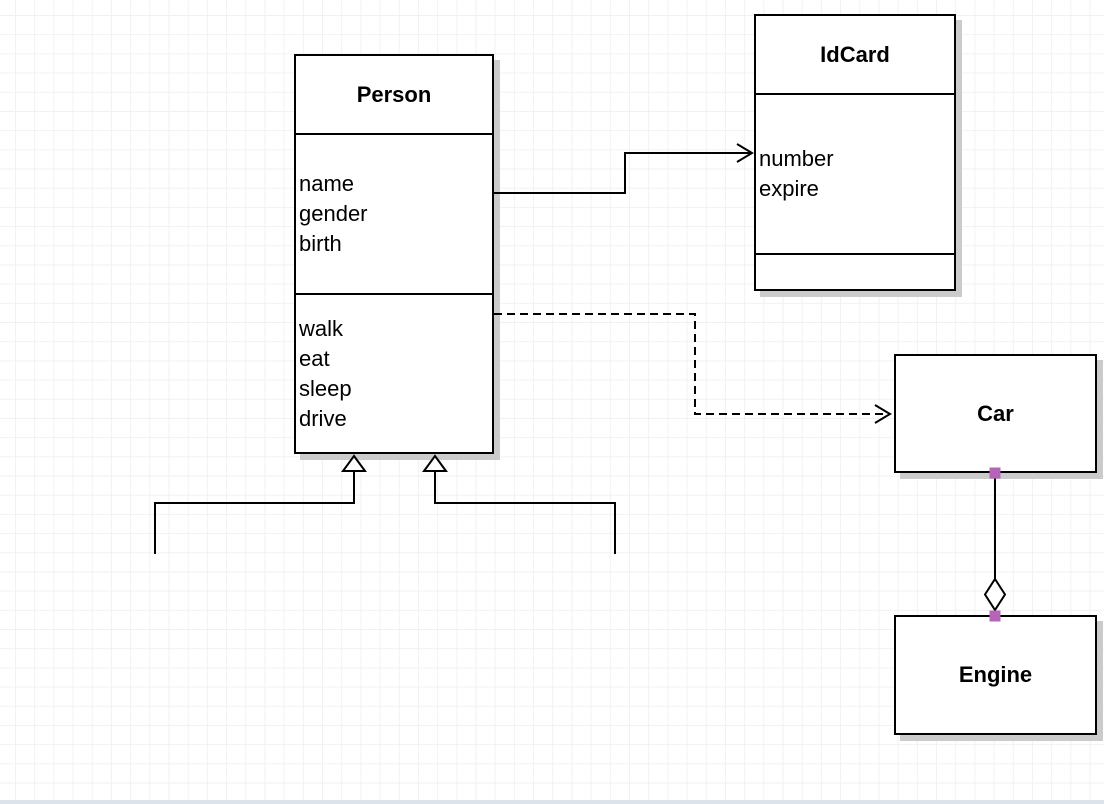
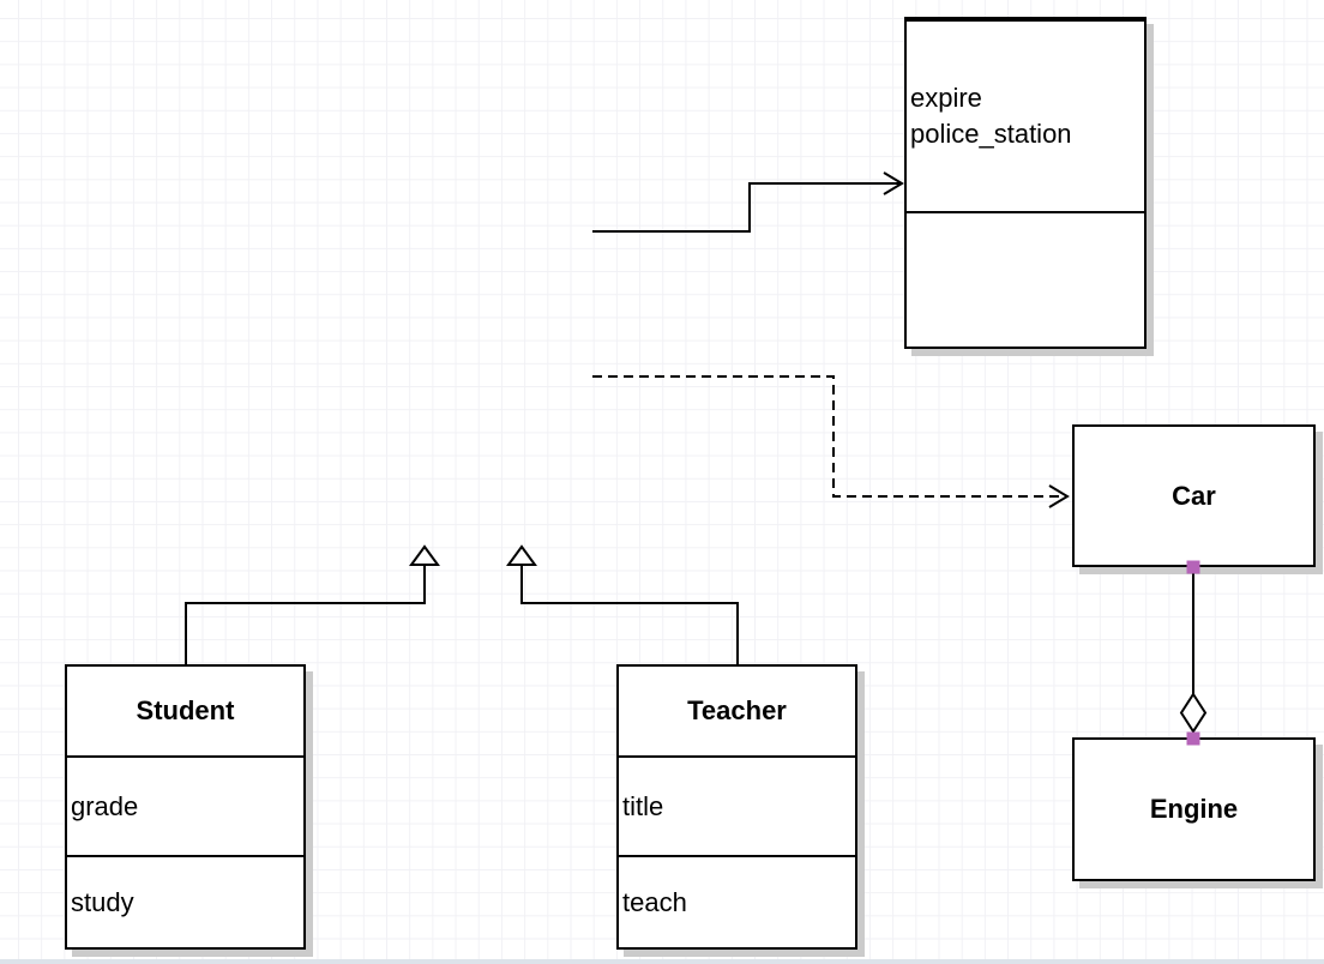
- Person
- name
- gender
- birth
- walk
- eat
- sleep
- drive
- IdCard
- number
  expire
+ police_station
  Car
  Engine
+ Student
+ grade
+ study
+ Teacher
+ title
+ teach
